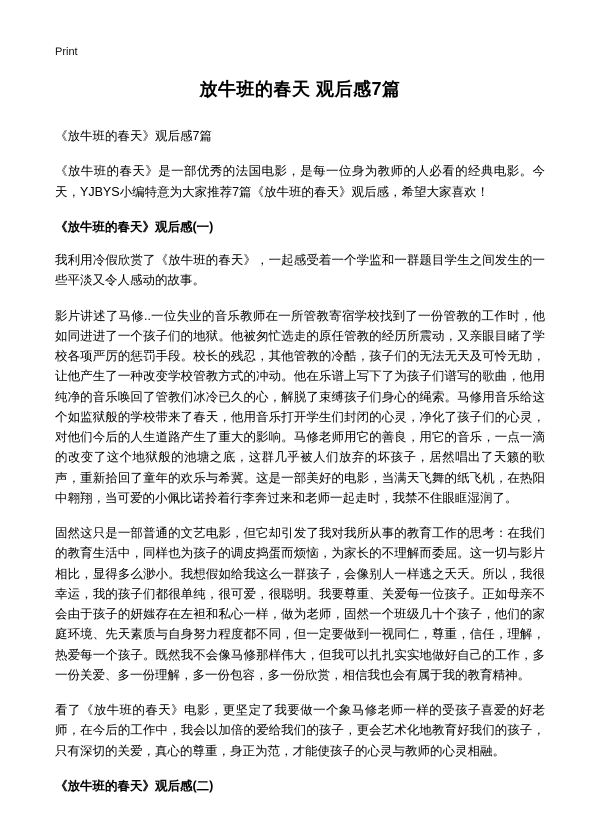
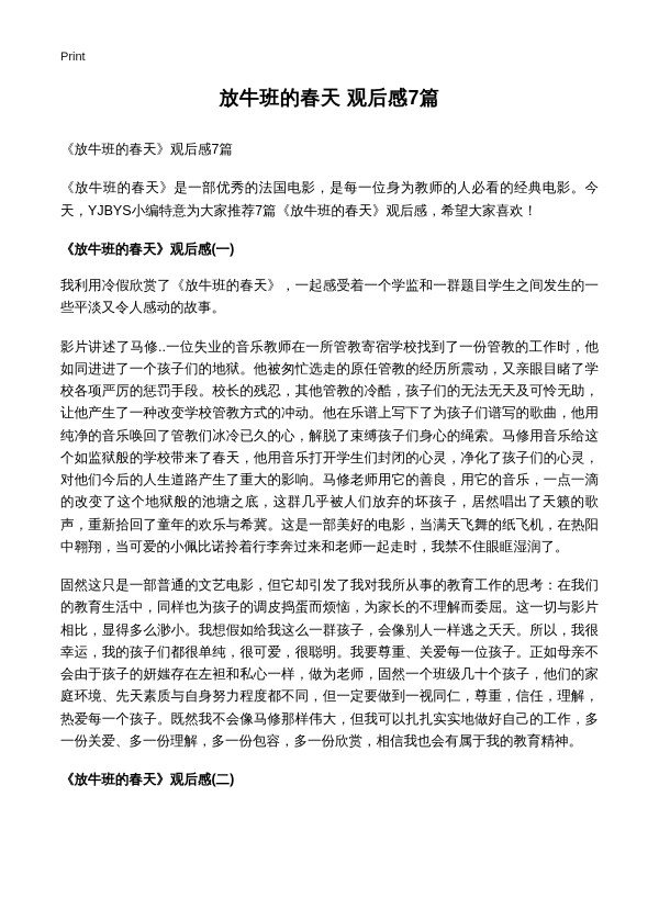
  Print
  放牛班的春天 观后感7篇
  《放牛班的春天》观后感7篇
  《放牛班的春天》是一部优秀的法国电影，是每一位身为教师的人必看的经典电影。今天，YJBYS小编特意为大家推荐7篇《放牛班的春天》观后感，希望大家喜欢！
  《放牛班的春天》观后感(一)
  我利用冷假欣赏了《放牛班的春天》，一起感受着一个学监和一群题目学生之间发生的一些平淡又令人感动的故事。
  影片讲述了马修..一位失业的音乐教师在一所管教寄宿学校找到了一份管教的工作时，他如同进进了一个孩子们的地狱。他被匆忙选走的原任管教的经历所震动，又亲眼目睹了学校各项严厉的惩罚手段。校长的残忍，其他管教的冷酷，孩子们的无法无天及可怜无助，让他产生了一种改变学校管教方式的冲动。他在乐谱上写下了为孩子们谱写的歌曲，他用纯净的音乐唤回了管教们冰冷已久的心，解脱了束缚孩子们身心的绳索。马修用音乐给这个如监狱般的学校带来了春天，他用音乐打开学生们封闭的心灵，净化了孩子们的心灵，对他们今后的人生道路产生了重大的影响。马修老师用它的善良，用它的音乐，一点一滴的改变了这个地狱般的池塘之底，这群几乎被人们放弃的坏孩子，居然唱出了天籁的歌声，重新拾回了童年的欢乐与希冀。这是一部美好的电影，当满天飞舞的纸飞机，在热阳中翱翔，当可爱的小佩比诺拎着行李奔过来和老师一起走时，我禁不住眼眶湿润了。
  固然这只是一部普通的文艺电影，但它却引发了我对我所从事的教育工作的思考：在我们的教育生活中，同样也为孩子的调皮捣蛋而烦恼，为家长的不理解而委屈。这一切与影片相比，显得多么渺小。我想假如给我这么一群孩子，会像别人一样逃之夭夭。所以，我很幸运，我的孩子们都很单纯，很可爱，很聪明。我要尊重、关爱每一位孩子。正如母亲不会由于孩子的妍媸存在左袒和私心一样，做为老师，固然一个班级几十个孩子，他们的家庭环境、先天素质与自身努力程度都不同，但一定要做到一视同仁，尊重，信任，理解，热爱每一个孩子。既然我不会像马修那样伟大，但我可以扎扎实实地做好自己的工作，多一份关爱、多一份理解，多一份包容，多一份欣赏，相信我也会有属于我的教育精神。
- 看了《放牛班的春天》电影，更坚定了我要做一个象马修老师一样的受孩子喜爱的好老师，在今后的工作中，我会以加倍的爱给我们的孩子，更会艺术化地教育好我们的孩子，只有深切的关爱，真心的尊重，身正为范，才能使孩子的心灵与教师的心灵相融。
  《放牛班的春天》观后感(二)
